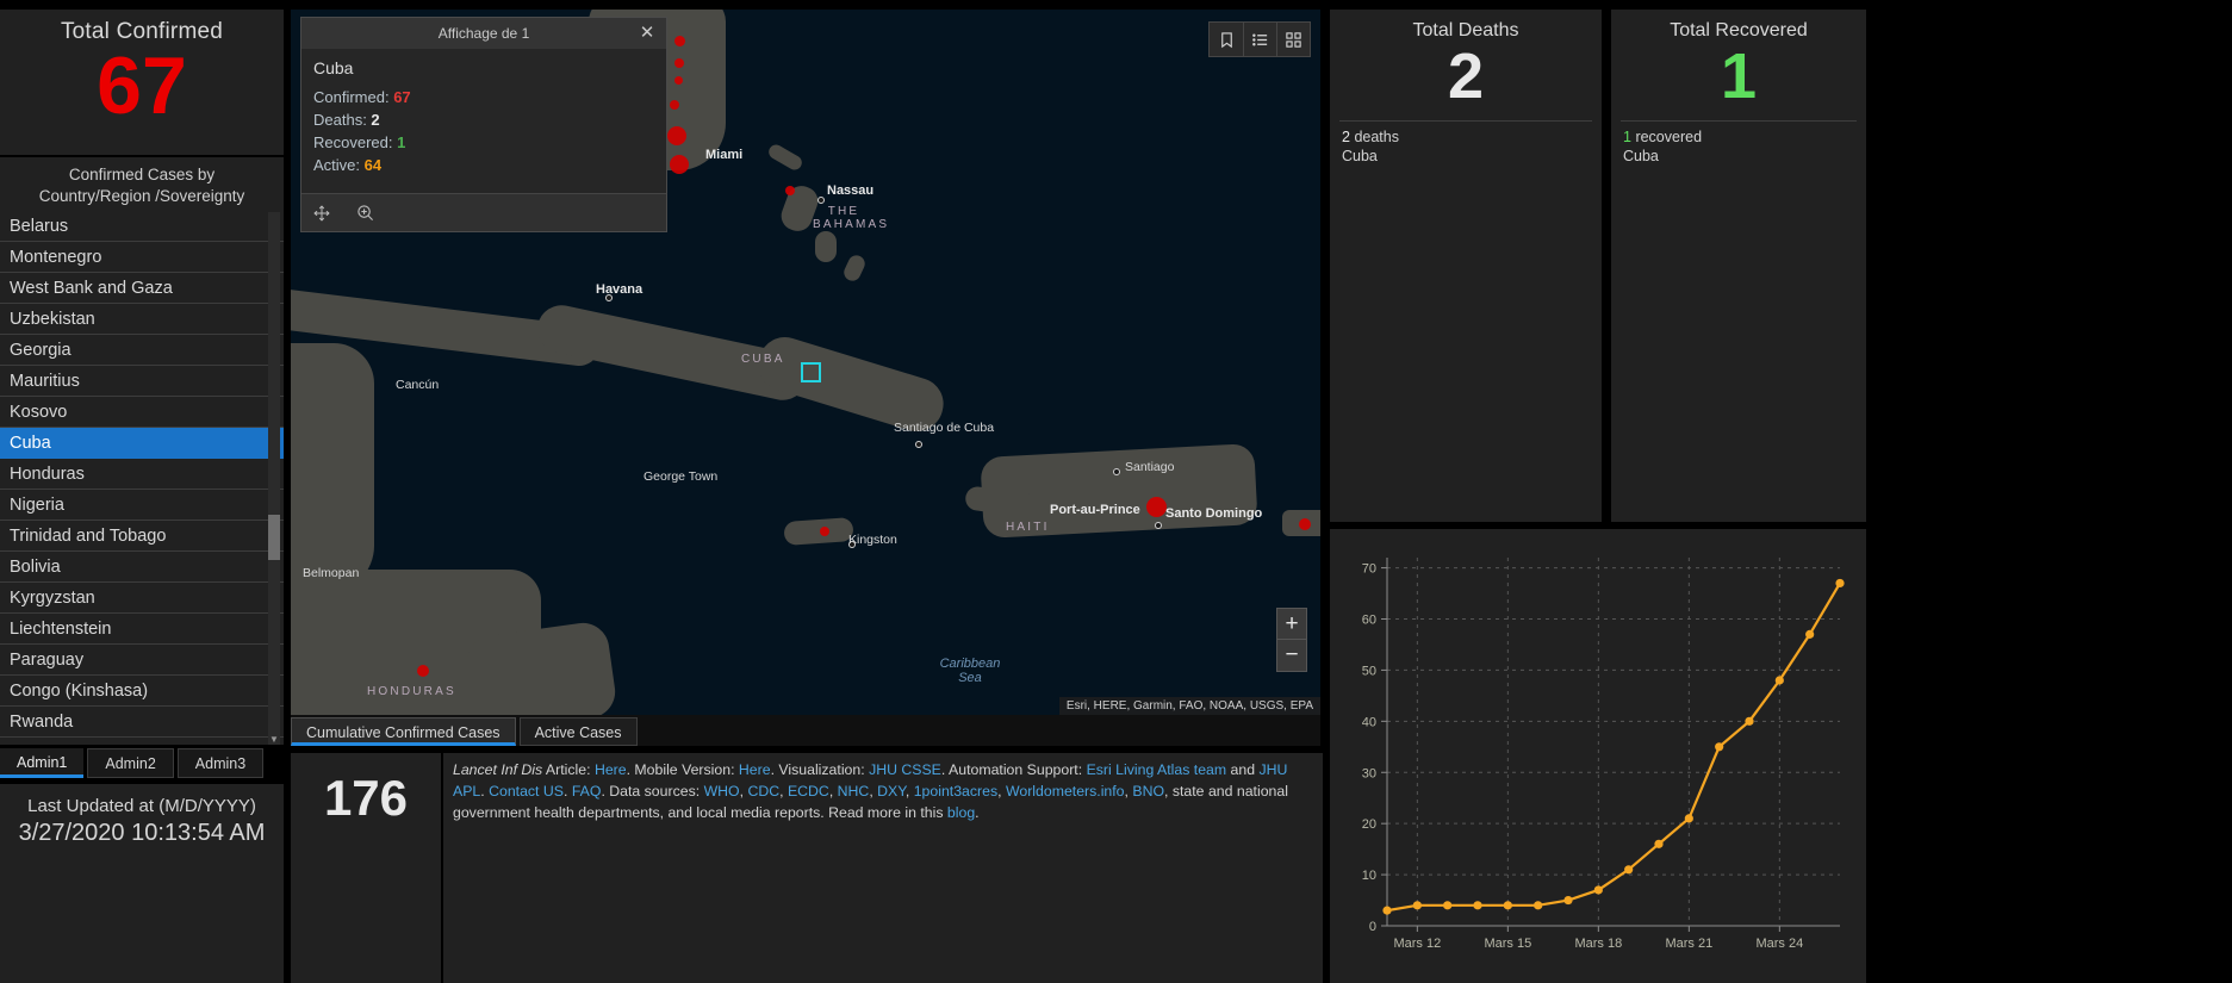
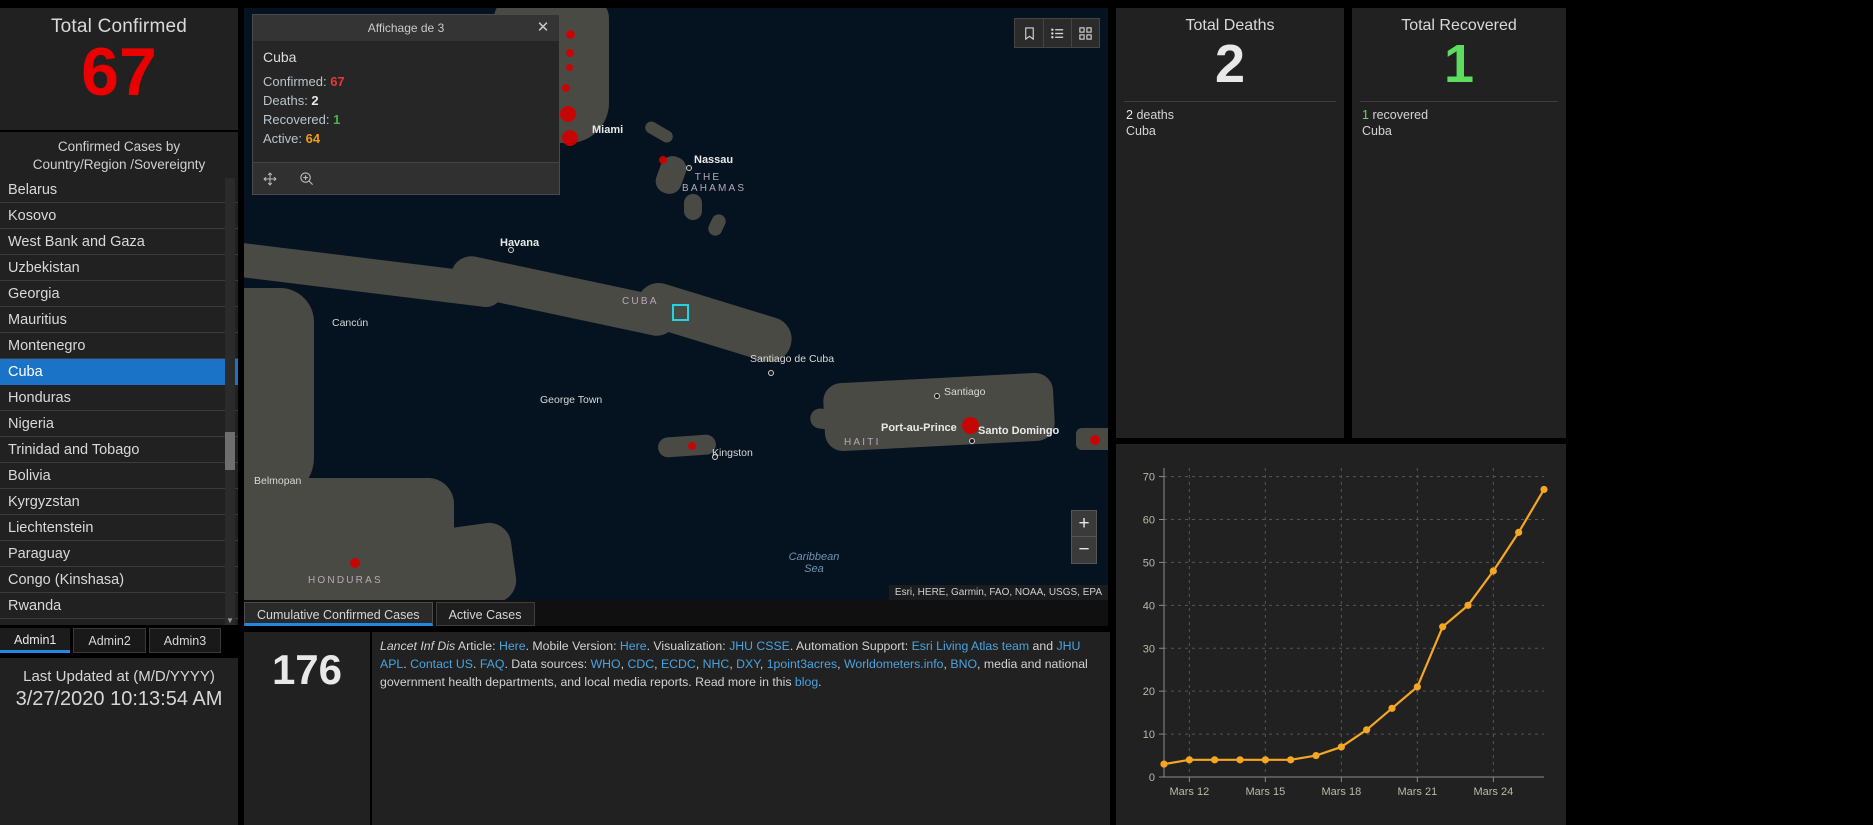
  Total Confirmed
  67
  Confirmed Cases by Country/Region /Sovereignty
  Belarus
- Montenegro
+ Kosovo
  West Bank and Gaza
  Uzbekistan
  Georgia
  Mauritius
- Kosovo
+ Montenegro
  Cuba
  Honduras
  Nigeria
  Trinidad and Tobago
  Bolivia
  Kyrgyzstan
  Liechtenstein
  Paraguay
  Congo (Kinshasa)
  Rwanda
  ▼
  Admin1
  Admin2
  Admin3
  Last Updated at (M/D/YYYY)
  3/27/2020 10:13:54 AM
  Miami
  Nassau
  THE BAHAMAS
  Havana
  Cancún
  CUBA
  Santiago de Cuba
  Santiago
  George Town
  Kingston
  Port-au-Prince
  Santo Domingo
  HAITI
  Belmopan
  HONDURAS
  Caribbean Sea
  +
  −
  Esri, HERE, Garmin, FAO, NOAA, USGS, EPA
  Cumulative Confirmed Cases
  Active Cases
- Affichage de 1
+ Affichage de 3
  ✕
  Cuba
  Confirmed: 67
  Deaths: 2
  Recovered: 1
  Active: 64
  Total Deaths
  2
  2 deaths
  Cuba
  Total Recovered
  1
  1 recovered
  Cuba
  0
  10
  20
  30
  40
  50
  60
  70
  Mars 12
  Mars 15
  Mars 18
  Mars 21
  Mars 24
  176
- Lancet Inf Dis Article: Here. Mobile Version: Here. Visualization: JHU CSSE. Automation Support: Esri Living Atlas team and JHU APL. Contact US. FAQ. Data sources: WHO, CDC, ECDC, NHC, DXY, 1point3acres, Worldometers.info, BNO, state and national government health departments, and local media reports. Read more in this blog.
+ Lancet Inf Dis Article: Here. Mobile Version: Here. Visualization: JHU CSSE. Automation Support: Esri Living Atlas team and JHU APL. Contact US. FAQ. Data sources: WHO, CDC, ECDC, NHC, DXY, 1point3acres, Worldometers.info, BNO, media and national government health departments, and local media reports. Read more in this blog.
